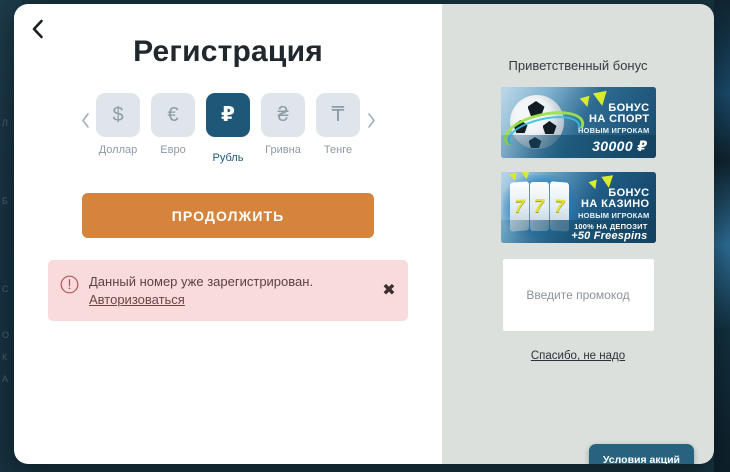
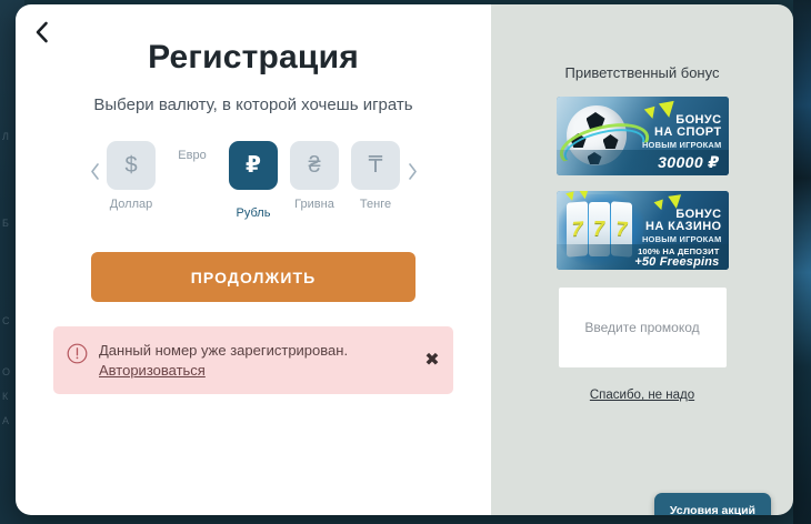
  Л
  Б
  С
  О
  К
  А
  Регистрация
+ Выбери валюту, в которой хочешь играть
  $
  Доллар
- €
  Евро
  ₽
  Рубль
  ₴
  Гривна
  ₸
  Тенге
  ПРОДОЛЖИТЬ
  Данный номер уже зарегистрирован.
  Авторизоваться
  ✖
  Приветственный бонус
  БОНУС
  НА СПОРТ
  НОВЫМ ИГРОКАМ
  30000 ₽
  7
  БОНУС
  НА КАЗИНО
  НОВЫМ ИГРОКАМ
  100% НА ДЕПОЗИТ
  +50 Freespins
  Введите промокод
  Спасибо, не надо
  Условия акций
